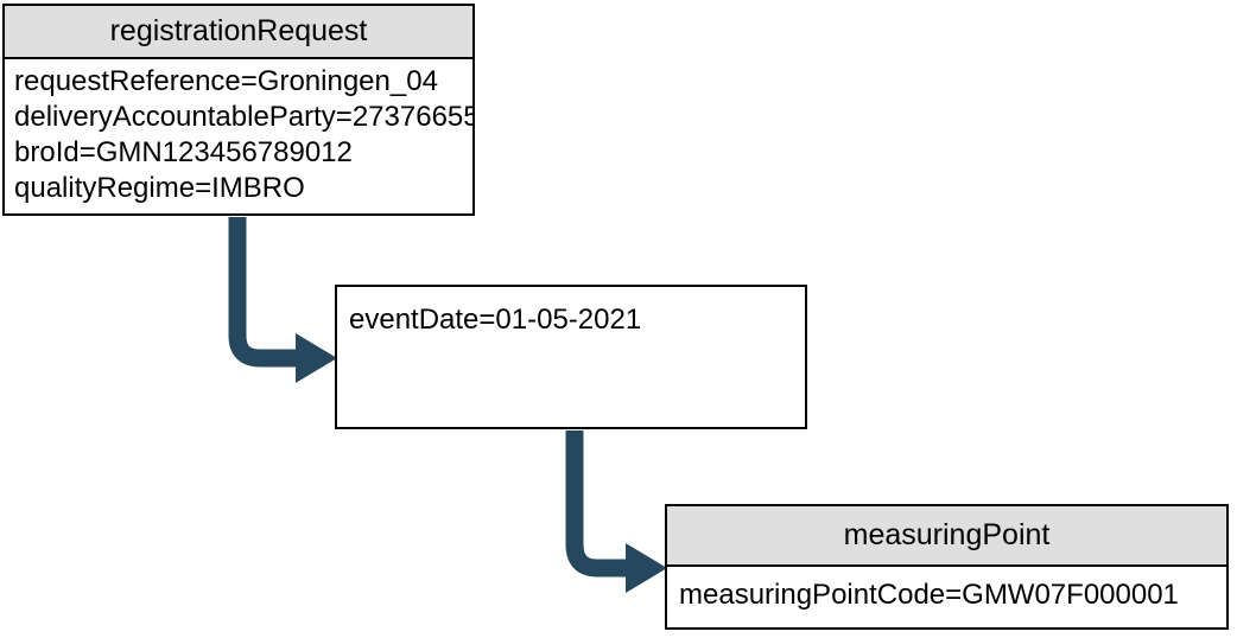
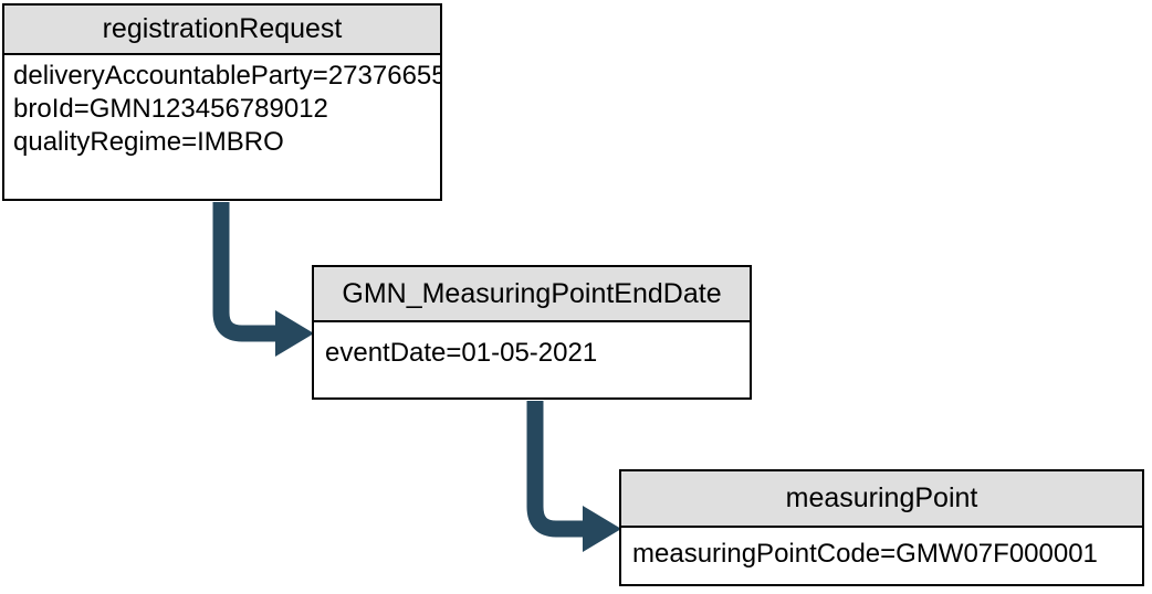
  registrationRequest
- requestReference=Groningen_04
  deliveryAccountableParty=27376655
  broId=GMN123456789012
  qualityRegime=IMBRO
+ GMN_MeasuringPointEndDate
  eventDate=01-05-2021
  measuringPoint
  measuringPointCode=GMW07F000001
